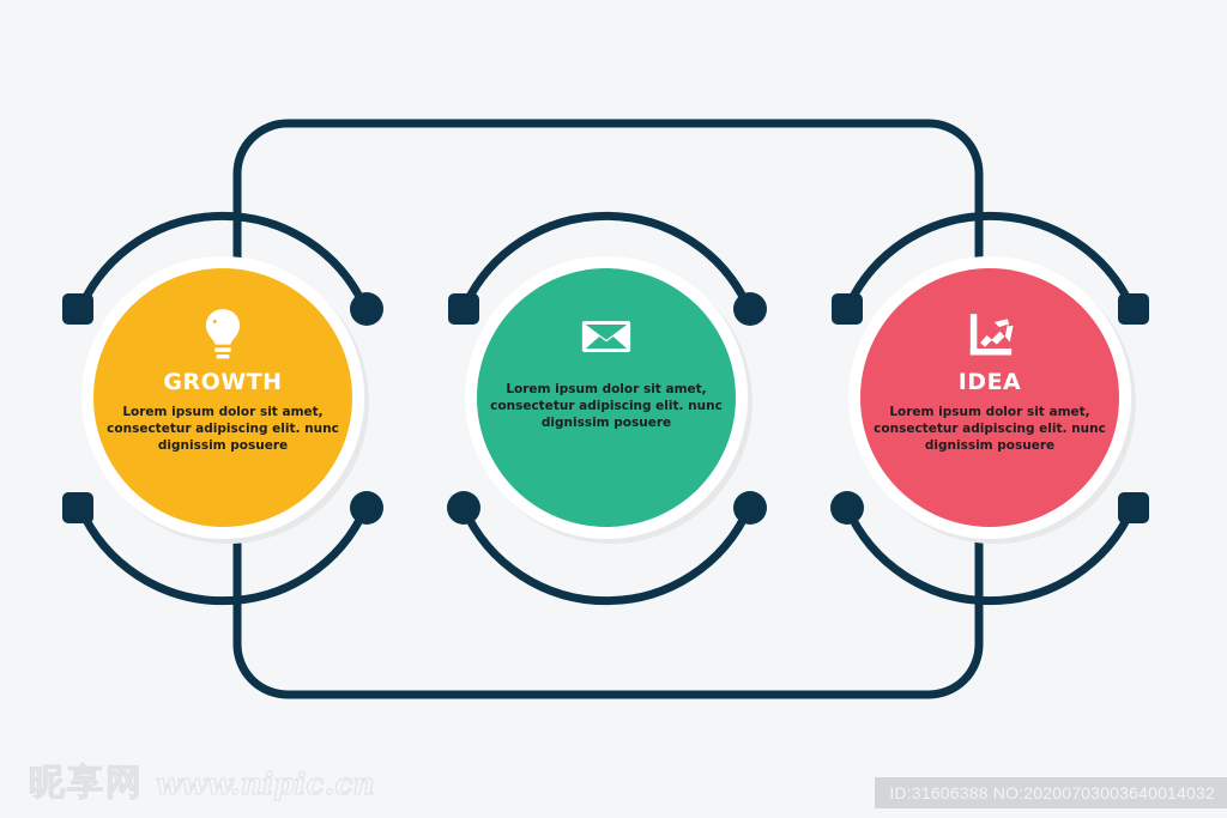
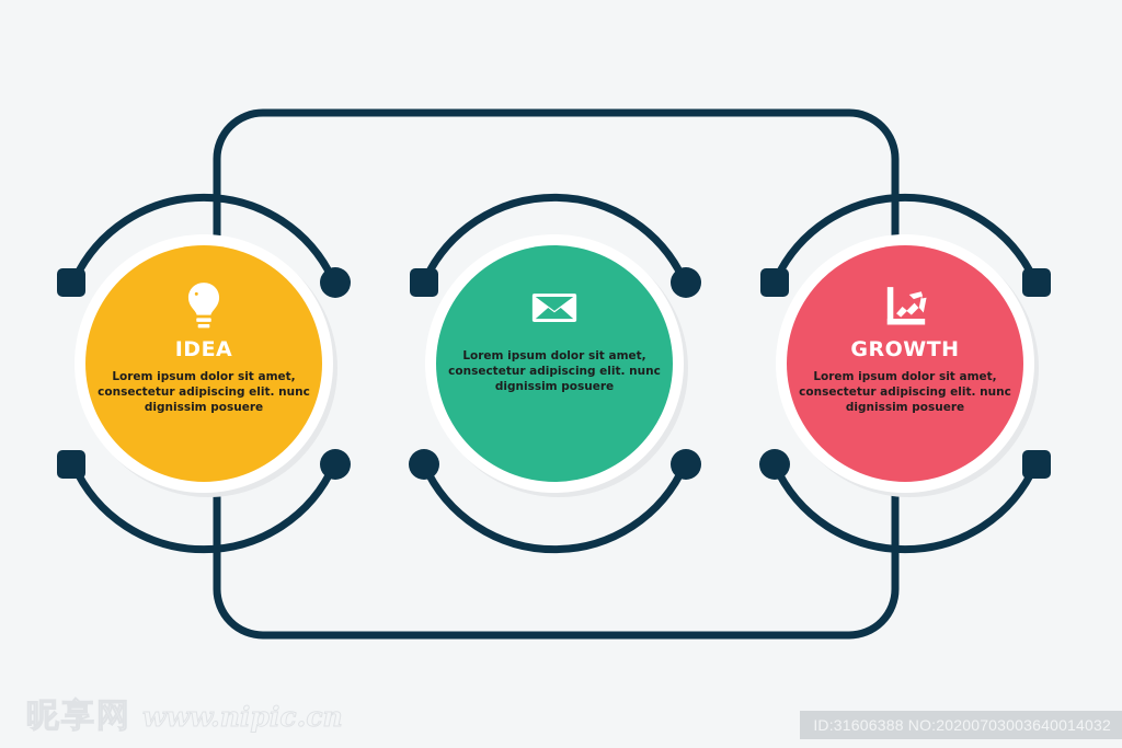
- GROWTH
+ IDEA
  Lorem ipsum dolor sit amet, consectetur adipiscing elit. nunc dignissim posuere
  Lorem ipsum dolor sit amet, consectetur adipiscing elit. nunc dignissim posuere
- IDEA
+ GROWTH
  Lorem ipsum dolor sit amet, consectetur adipiscing elit. nunc dignissim posuere
  ID:31606388 NO:20200703003640014032
